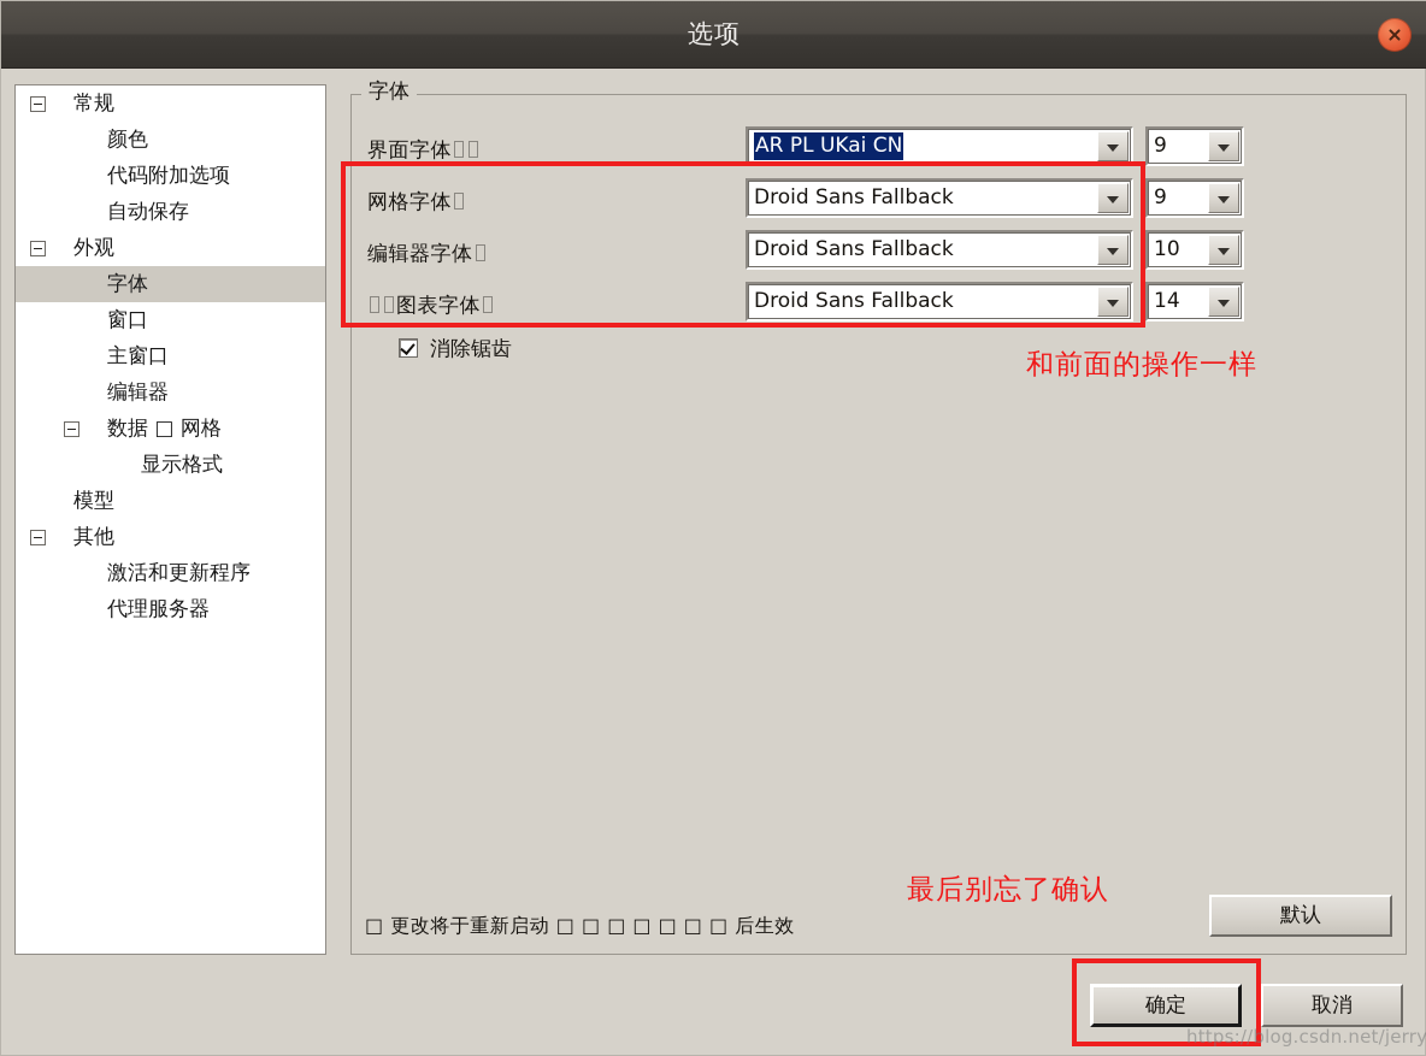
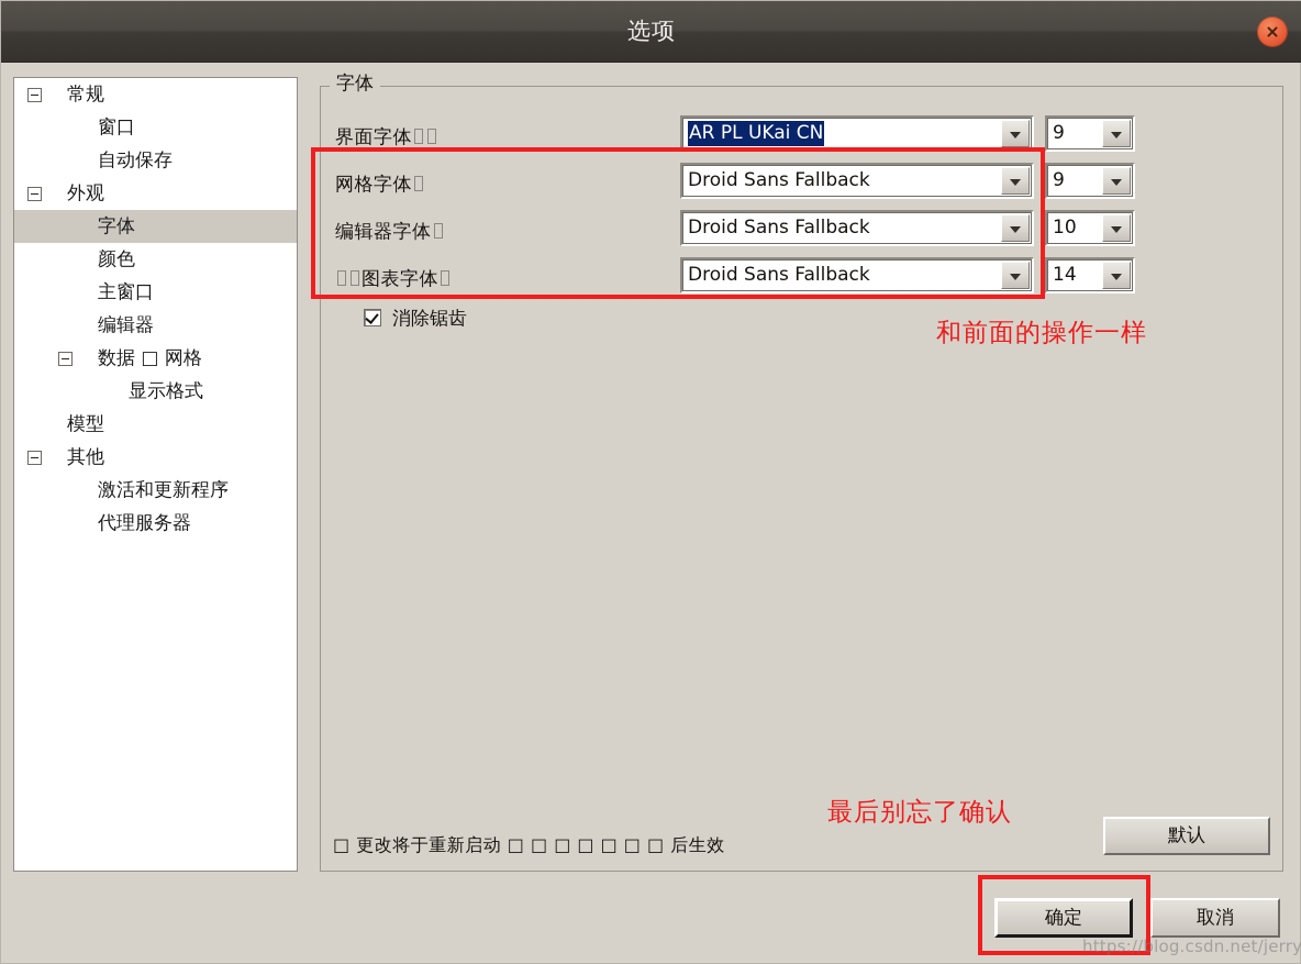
  选项
  常规
- 颜色
+ 窗口
- 代码附加选项
  自动保存
  外观
  字体
- 窗口
+ 颜色
  主窗口
  编辑器
  数据 □ 网格
  显示格式
  模型
  其他
  激活和更新程序
  代理服务器
  字体
  界面字体
  AR PL UKai CN
  9
  网格字体
  Droid Sans Fallback
  9
  编辑器字体
  Droid Sans Fallback
  10
  图表字体
  Droid Sans Fallback
  14
  消除锯齿
  □ 更改将于重新启动 □ □ □ □ □ □ □ 后生效
  默认
  确定
  取消
  和前面的操作一样
  最后别忘了确认
  https://blog.csdn.net/jerry
